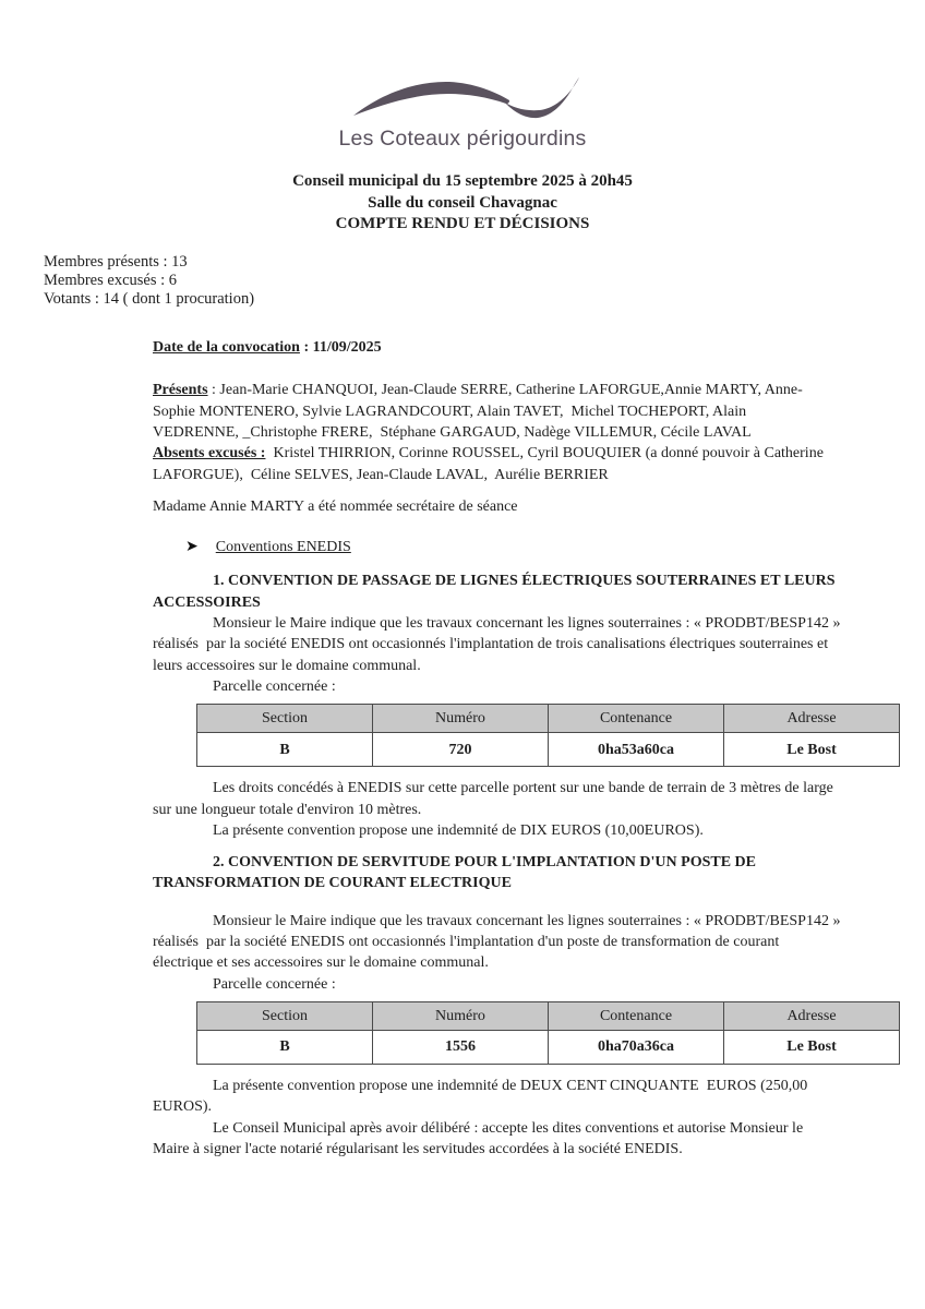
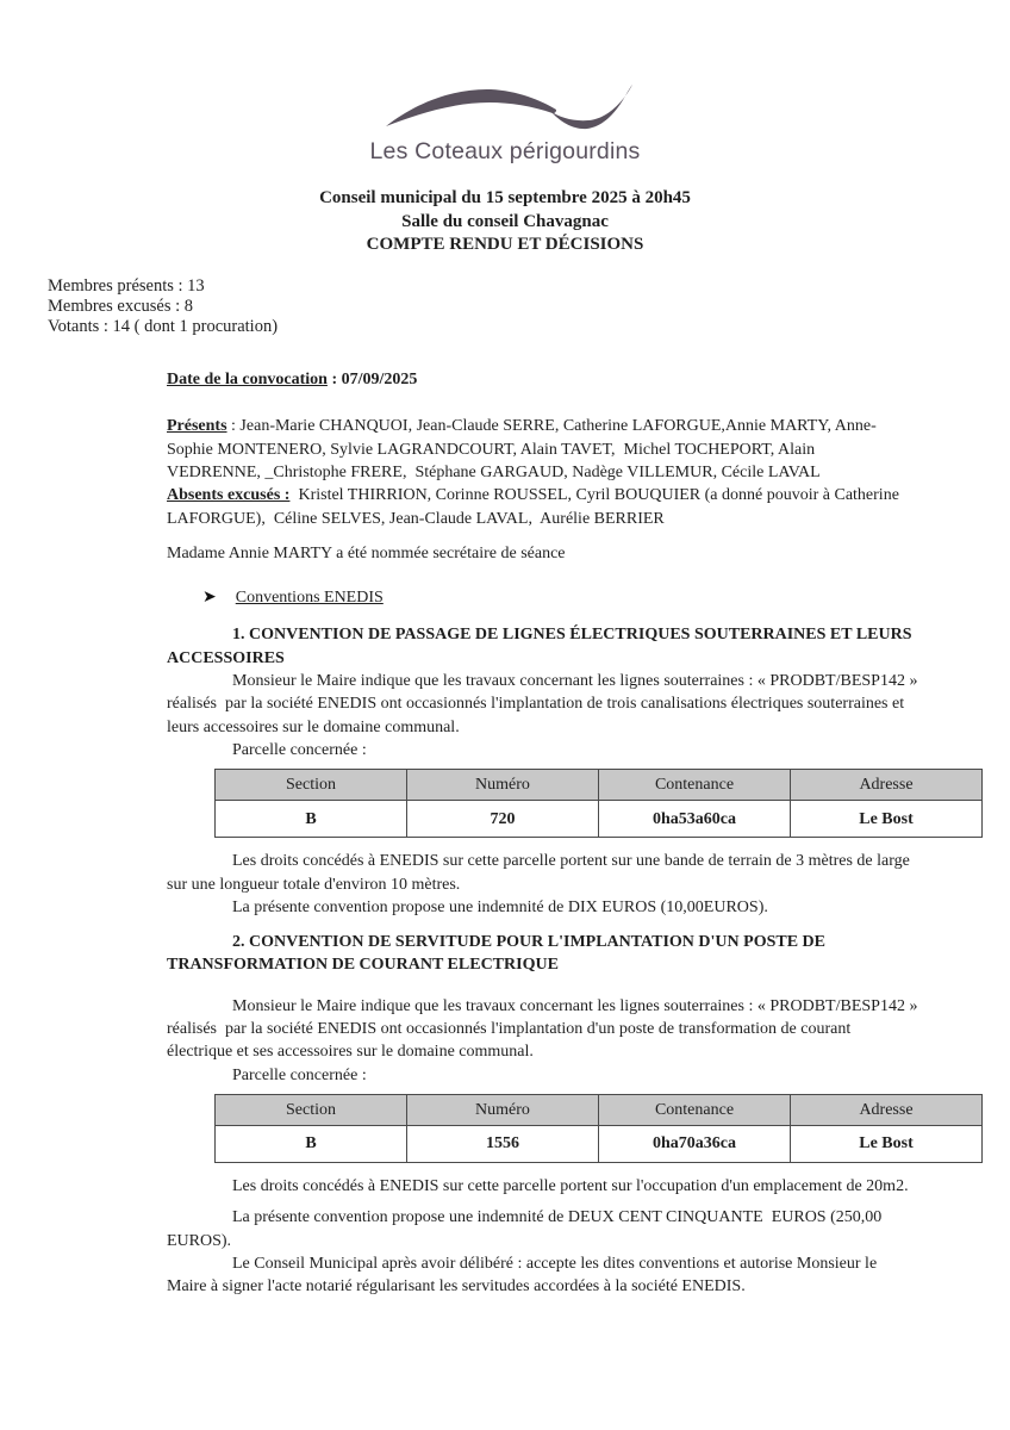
  Les Coteaux périgourdins
  Conseil municipal du 15 septembre 2025 à 20h45
  Salle du conseil Chavagnac
  COMPTE RENDU ET DÉCISIONS
  Membres présents : 13
- Membres excusés : 6
+ Membres excusés : 8
  Votants : 14 ( dont 1 procuration)
- Date de la convocation : 11/09/2025
+ Date de la convocation : 07/09/2025
  Présents : Jean-Marie CHANQUOI, Jean-Claude SERRE, Catherine LAFORGUE,Annie MARTY, Anne-
  Sophie MONTENERO, Sylvie LAGRANDCOURT, Alain TAVET, Michel TOCHEPORT, Alain
  VEDRENNE, _Christophe FRERE, Stéphane GARGAUD, Nadège VILLEMUR, Cécile LAVAL
  Absents excusés : Kristel THIRRION, Corinne ROUSSEL, Cyril BOUQUIER (a donné pouvoir à Catherine
  LAFORGUE), Céline SELVES, Jean-Claude LAVAL, Aurélie BERRIER
  Madame Annie MARTY a été nommée secrétaire de séance
  ➤ Conventions ENEDIS
  1. CONVENTION DE PASSAGE DE LIGNES ÉLECTRIQUES SOUTERRAINES ET LEURS
  ACCESSOIRES
  Monsieur le Maire indique que les travaux concernant les lignes souterraines : « PRODBT/BESP142 »
  réalisés par la société ENEDIS ont occasionnés l'implantation de trois canalisations électriques souterraines et
  leurs accessoires sur le domaine communal.
  Parcelle concernée :
  Section	Numéro	Contenance	Adresse
  B	720	0ha53a60ca	Le Bost
  Les droits concédés à ENEDIS sur cette parcelle portent sur une bande de terrain de 3 mètres de large
  sur une longueur totale d'environ 10 mètres.
  La présente convention propose une indemnité de DIX EUROS (10,00EUROS).
  2. CONVENTION DE SERVITUDE POUR L'IMPLANTATION D'UN POSTE DE
  TRANSFORMATION DE COURANT ELECTRIQUE
  Monsieur le Maire indique que les travaux concernant les lignes souterraines : « PRODBT/BESP142 »
  réalisés par la société ENEDIS ont occasionnés l'implantation d'un poste de transformation de courant
  électrique et ses accessoires sur le domaine communal.
  Parcelle concernée :
  Section	Numéro	Contenance	Adresse
  B	1556	0ha70a36ca	Le Bost
+ Les droits concédés à ENEDIS sur cette parcelle portent sur l'occupation d'un emplacement de 20m2.
  La présente convention propose une indemnité de DEUX CENT CINQUANTE EUROS (250,00
  EUROS).
  Le Conseil Municipal après avoir délibéré : accepte les dites conventions et autorise Monsieur le
  Maire à signer l'acte notarié régularisant les servitudes accordées à la société ENEDIS.
